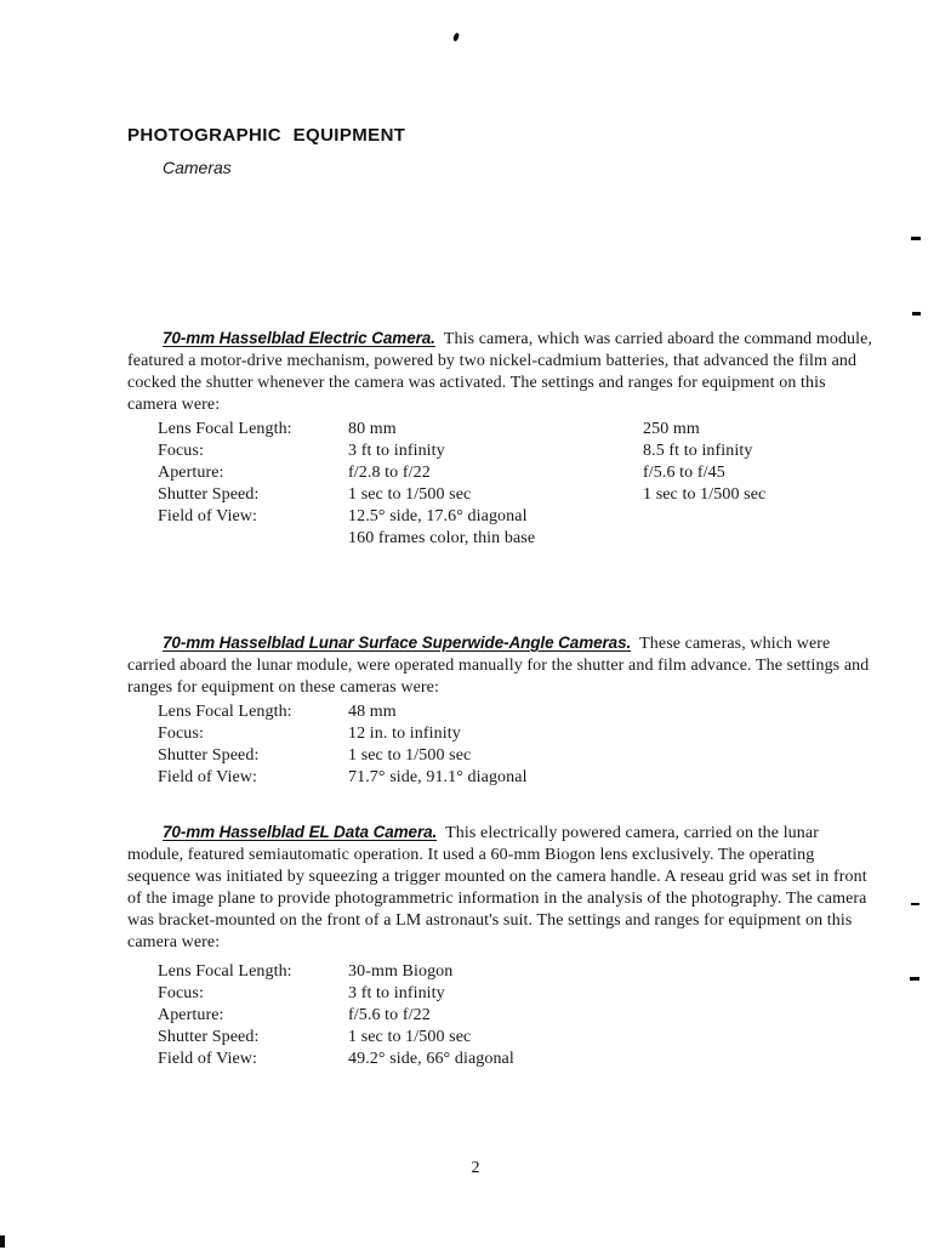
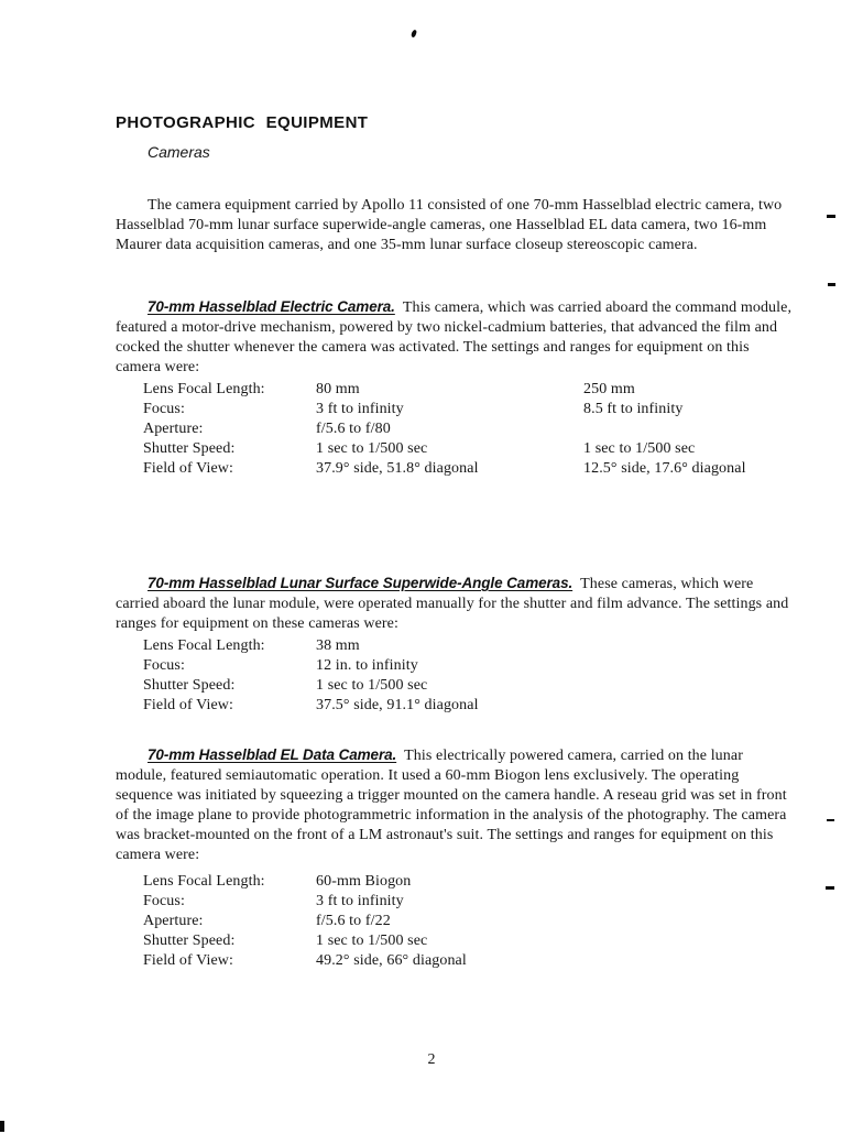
  PHOTOGRAPHIC EQUIPMENT
  Cameras
+ The camera equipment carried by Apollo 11 consisted of one 70-mm Hasselblad electric camera, two Hasselblad 70-mm lunar surface superwide-angle cameras, one Hasselblad EL data camera, two 16-mm Maurer data acquisition cameras, and one 35-mm lunar surface closeup stereoscopic camera.
  70-mm Hasselblad Electric Camera. This camera, which was carried aboard the command module, featured a motor-drive mechanism, powered by two nickel-cadmium batteries, that advanced the film and cocked the shutter whenever the camera was activated. The settings and ranges for equipment on this camera were:
  Lens Focal Length:
  80 mm
  250 mm
  Focus:
  3 ft to infinity
  8.5 ft to infinity
  Aperture:
- f/2.8 to f/22
- f/5.6 to f/45
+ f/5.6 to f/80
  Shutter Speed:
  1 sec to 1/500 sec
  1 sec to 1/500 sec
  Field of View:
+ 37.9° side, 51.8° diagonal
  12.5° side, 17.6° diagonal
- 160 frames color, thin base
  70-mm Hasselblad Lunar Surface Superwide-Angle Cameras. These cameras, which were carried aboard the lunar module, were operated manually for the shutter and film advance. The settings and ranges for equipment on these cameras were:
  Lens Focal Length:
- 48 mm
+ 38 mm
  Focus:
  12 in. to infinity
  Shutter Speed:
  1 sec to 1/500 sec
  Field of View:
- 71.7° side, 91.1° diagonal
+ 37.5° side, 91.1° diagonal
  70-mm Hasselblad EL Data Camera. This electrically powered camera, carried on the lunar module, featured semiautomatic operation. It used a 60-mm Biogon lens exclusively. The operating sequence was initiated by squeezing a trigger mounted on the camera handle. A reseau grid was set in front of the image plane to provide photogrammetric information in the analysis of the photography. The camera was bracket-mounted on the front of a LM astronaut's suit. The settings and ranges for equipment on this camera were:
  Lens Focal Length:
- 30-mm Biogon
+ 60-mm Biogon
  Focus:
  3 ft to infinity
  Aperture:
  f/5.6 to f/22
  Shutter Speed:
  1 sec to 1/500 sec
  Field of View:
  49.2° side, 66° diagonal
  2
